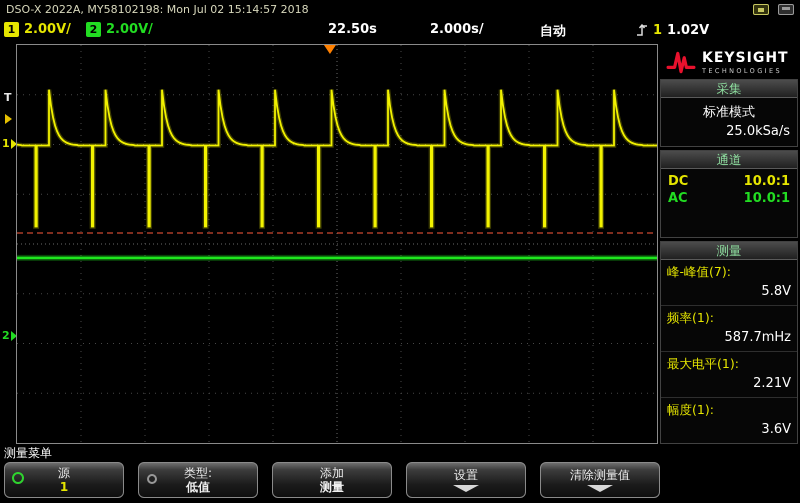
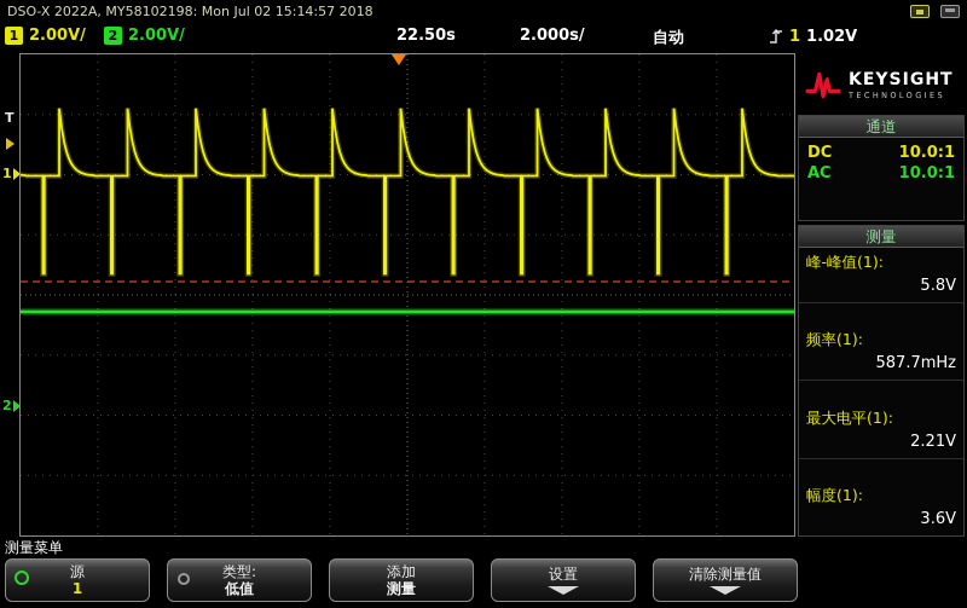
  DSO-X 2022A, MY58102198: Mon Jul 02 15:14:57 2018
  1
  2.00V/
  2
  2.00V/
  22.50s
  2.000s/
  自动
  1
  1.02V
  T
  1
  2
  KEYSIGHT
  TECHNOLOGIES
- 采集
- 标准模式
- 25.0kSa/s
  通道
  DC
  10.0:1
  AC
  10.0:1
  测量
- 峰-峰值(7):
+ 峰-峰值(1):
  5.8V
  频率(1):
  587.7mHz
  最大电平(1):
  2.21V
  幅度(1):
  3.6V
  测量菜单
  源
  1
  类型:
  低值
  添加
  测量
  设置
  清除测量值
